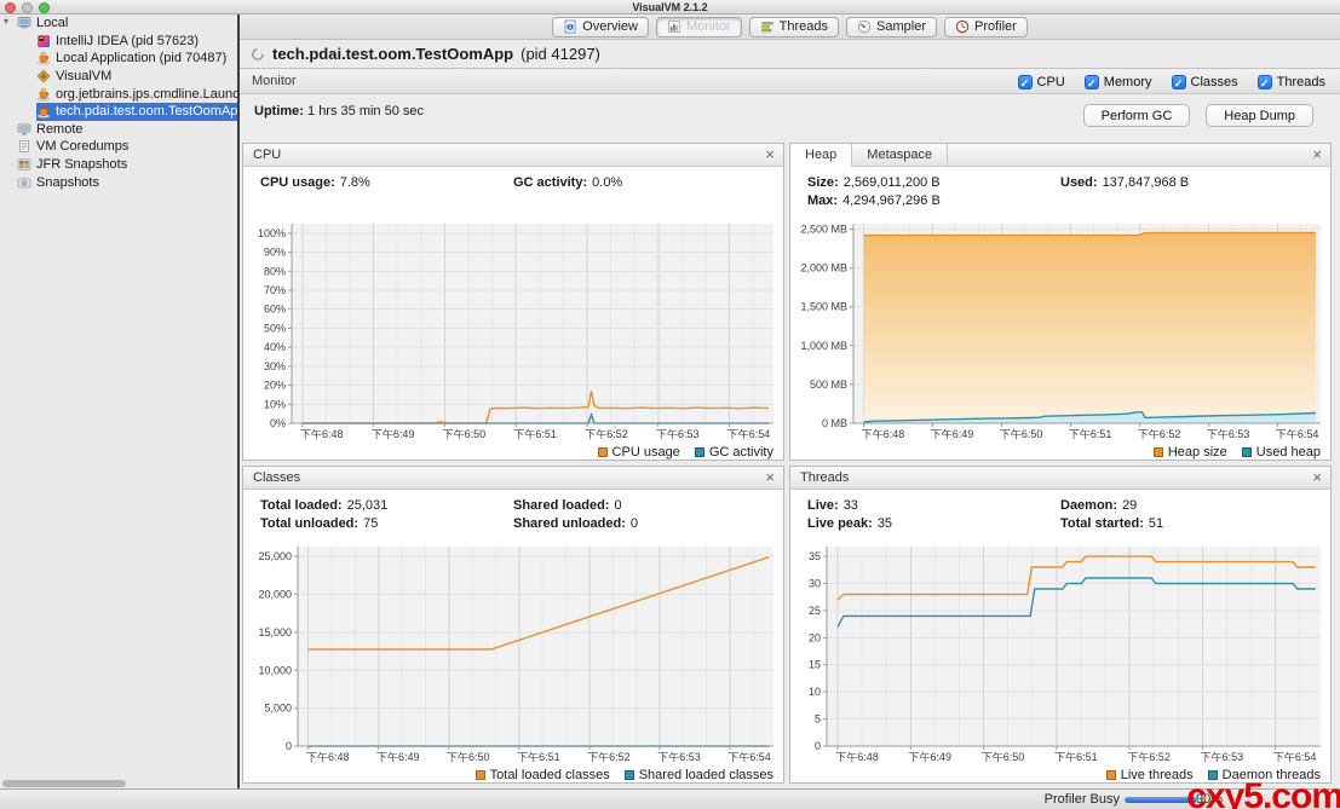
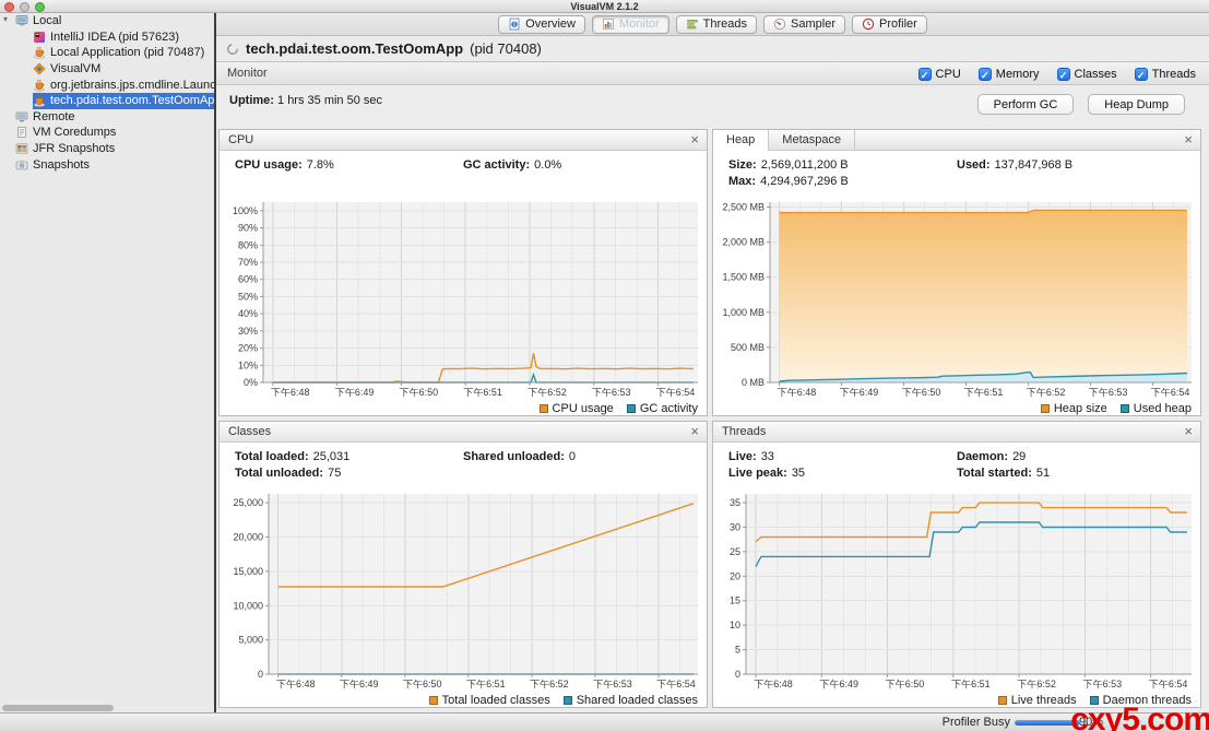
  VisualVM 2.1.2
  ▾
  Local
  IntelliJ IDEA (pid 57623)
  Local Application (pid 70487)
  VisualVM
  org.jetbrains.jps.cmdline.Launc
  tech.pdai.test.oom.TestOomAp
  Remote
  VM Coredumps
  JFR Snapshots
  Snapshots
  Overview
  Monitor
  Threads
  Sampler
  Profiler
  tech.pdai.test.oom.TestOomApp
- (pid 41297)
+ (pid 70408)
  Monitor
  ✓
  CPU
  ✓
  Memory
  ✓
  Classes
  ✓
  Threads
  Uptime: 1 hrs 35 min 50 sec
  Perform GC
  Heap Dump
  CPU
  ×
  CPU usage: 7.8%
  GC activity: 0.0%
  0%
  10%
  20%
  30%
  40%
  50%
  60%
  70%
  80%
  90%
  100%
  下午6:48
  下午6:49
  下午6:50
  下午6:51
  下午6:52
  下午6:53
  下午6:54
  CPU usage
  GC activity
  Heap
  Metaspace
  ×
  Size: 2,569,011,200 B
  Max: 4,294,967,296 B
  Used: 137,847,968 B
  0 MB
  500 MB
  1,000 MB
  1,500 MB
  2,000 MB
  2,500 MB
  下午6:48
  下午6:49
  下午6:50
  下午6:51
  下午6:52
  下午6:53
  下午6:54
  Heap size
  Used heap
  Classes
  ×
  Total loaded: 25,031
  Total unloaded: 75
- Shared loaded: 0
  Shared unloaded: 0
  0
  5,000
  10,000
  15,000
  20,000
  25,000
  下午6:48
  下午6:49
  下午6:50
  下午6:51
  下午6:52
  下午6:53
  下午6:54
  Total loaded classes
  Shared loaded classes
  Threads
  ×
  Live: 33
  Live peak: 35
  Daemon: 29
  Total started: 51
  0
  5
  10
  15
  20
  25
  30
  35
  下午6:48
  下午6:49
  下午6:50
  下午6:51
  下午6:52
  下午6:53
  下午6:54
  Live threads
  Daemon threads
  Profiler Busy
  90%
  cxy5.com
